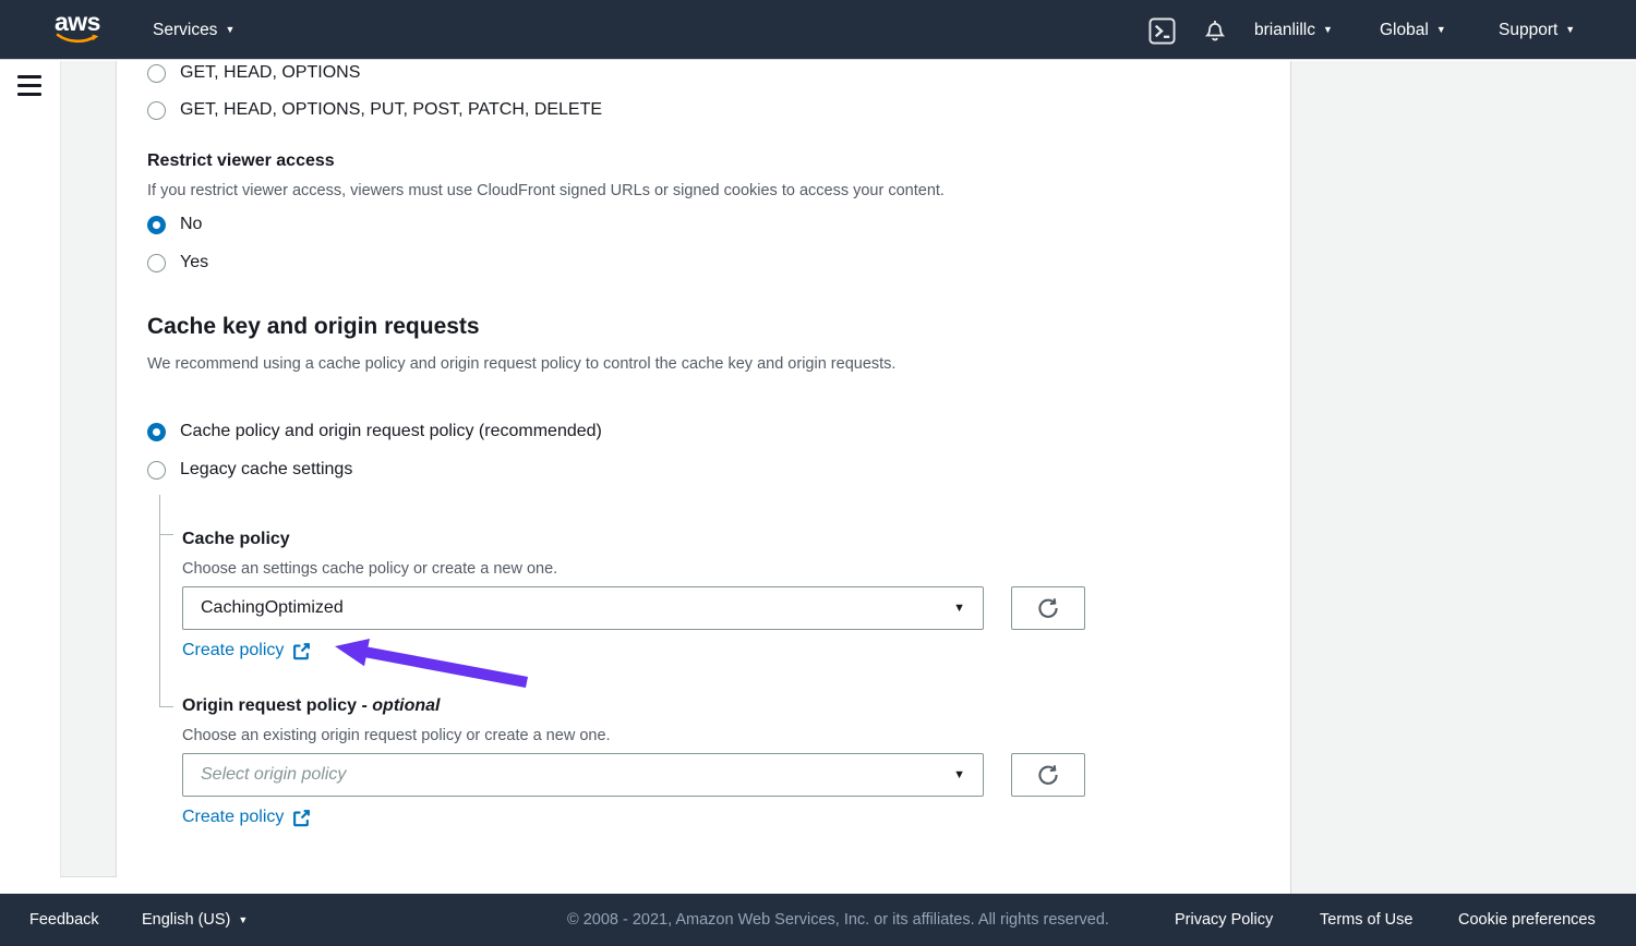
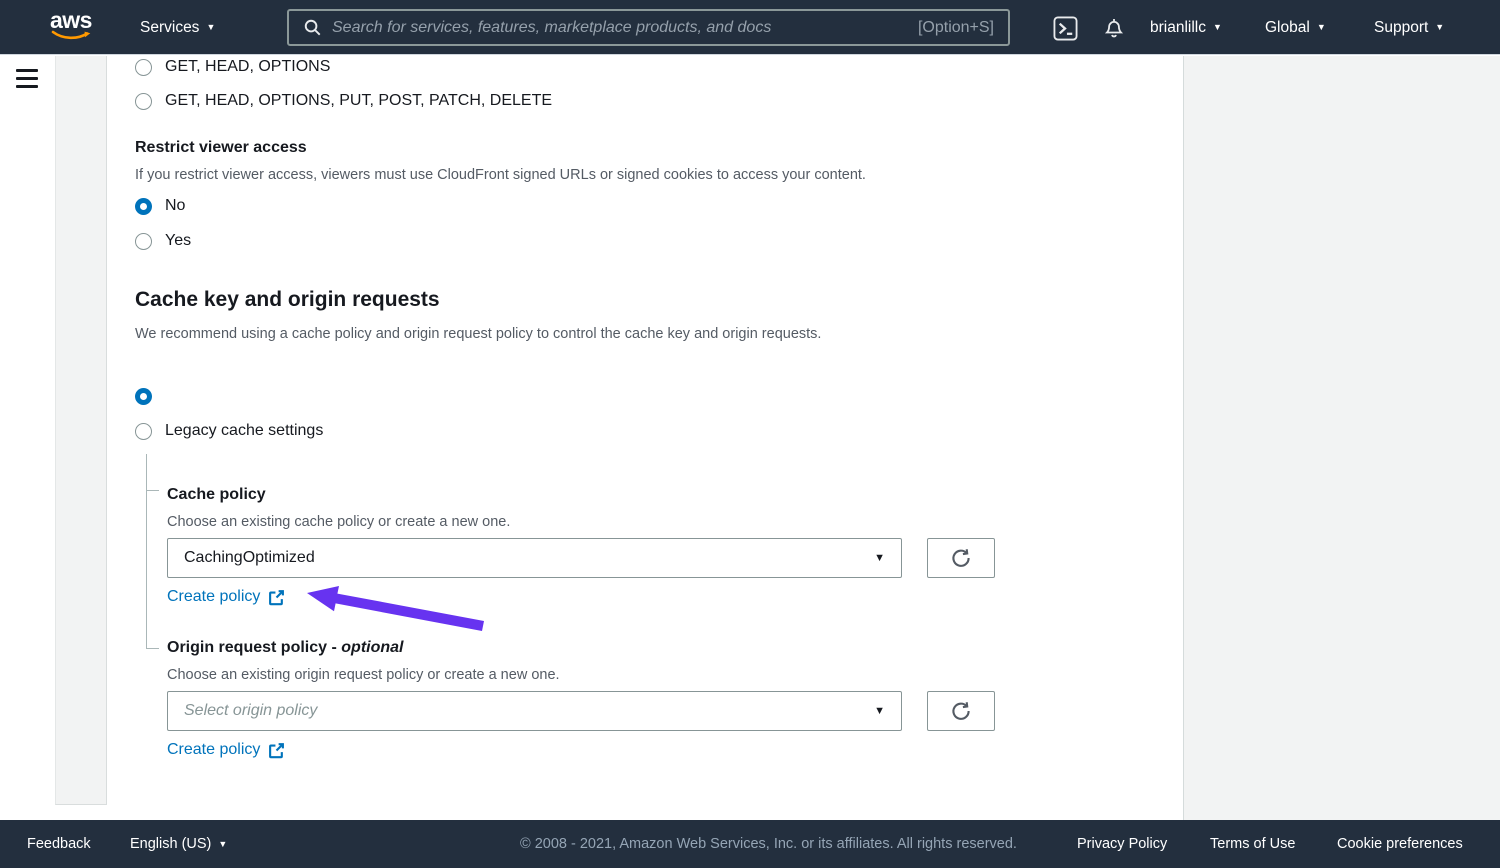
  aws
  Services
  ▼
+ Search for services, features, marketplace products, and docs
+ [Option+S]
  brianlillc
  ▼
  Global
  ▼
  Support
  ▼
  GET, HEAD, OPTIONS
  GET, HEAD, OPTIONS, PUT, POST, PATCH, DELETE
  Restrict viewer access
  If you restrict viewer access, viewers must use CloudFront signed URLs or signed cookies to access your content.
  No
  Yes
  Cache key and origin requests
  We recommend using a cache policy and origin request policy to control the cache key and origin requests.
- Cache policy and origin request policy (recommended)
  Legacy cache settings
  Cache policy
- Choose an settings cache policy or create a new one.
+ Choose an existing cache policy or create a new one.
  CachingOptimized
  ▼
  Create policy
  Origin request policy - optional
  Choose an existing origin request policy or create a new one.
  Select origin policy
  ▼
  Create policy
  Feedback
  English (US)
  ▼
  © 2008 - 2021, Amazon Web Services, Inc. or its affiliates. All rights reserved.
  Privacy Policy
  Terms of Use
  Cookie preferences
